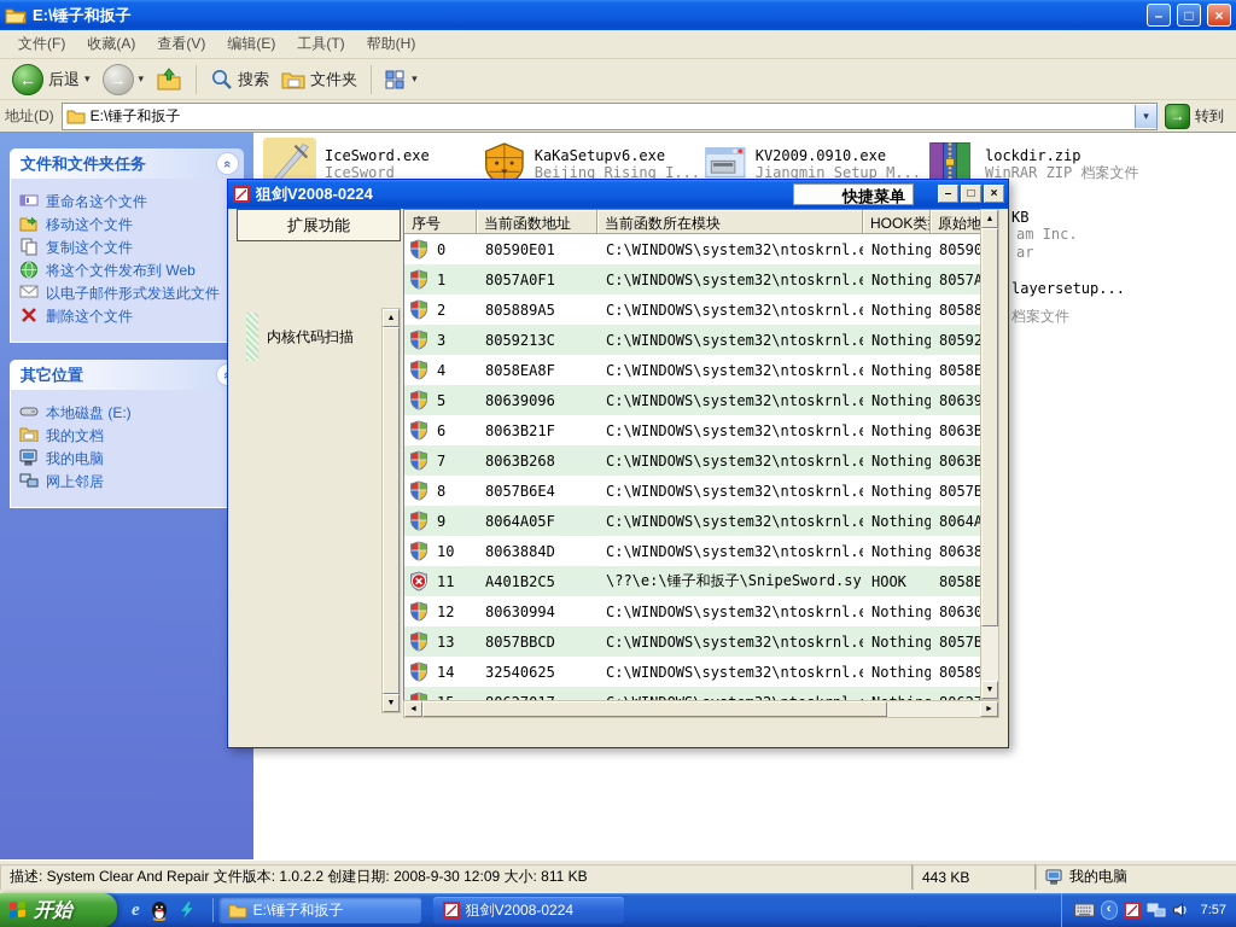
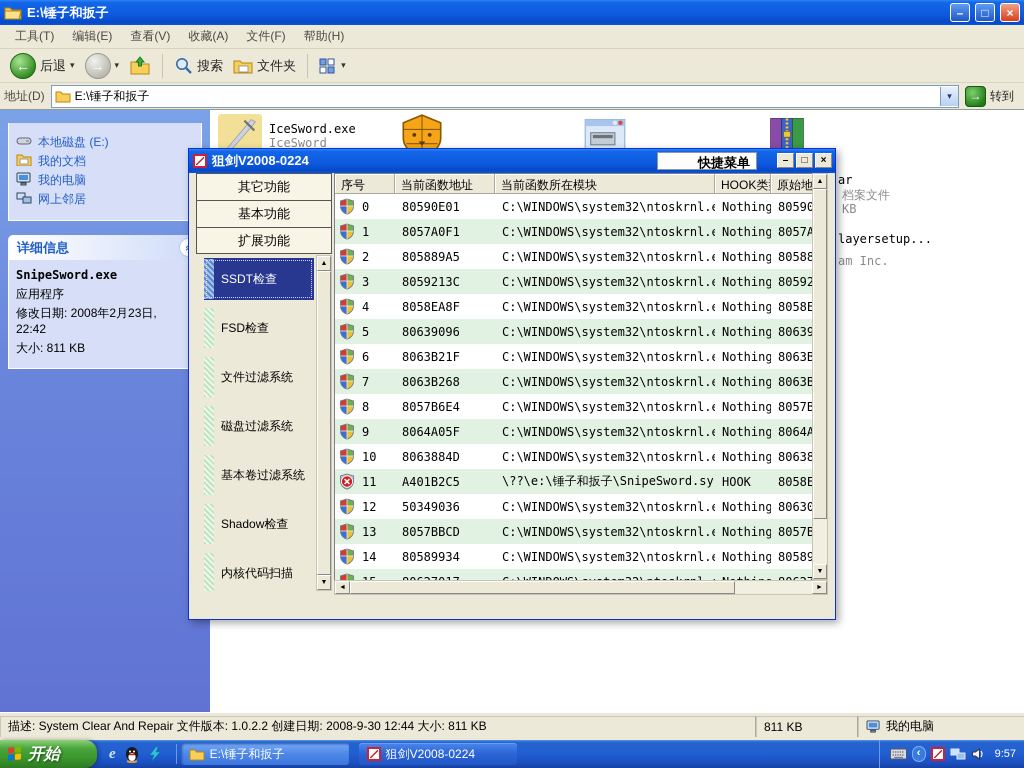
  E:\锤子和扳子
  –
  □
  ×
- 文件(F)
+ 工具(T)
- 收藏(A)
+ 编辑(E)
  查看(V)
- 编辑(E)
+ 收藏(A)
- 工具(T)
+ 文件(F)
  帮助(H)
  ←
  后退
  ▾
  →
  ▾
  搜索
  文件夹
  ▾
  地址(D)
  E:\锤子和扳子
  ▾
  →
  转到
- 文件和文件夹任务
- 重命名这个文件
- 移动这个文件
- 复制这个文件
- 将这个文件发布到 Web
- 以电子邮件形式发送此文件
- 删除这个文件
- 其它位置
  本地磁盘 (E:)
  我的文档
  我的电脑
  网上邻居
+ 详细信息
+ SnipeSword.exe
+ 应用程序
+ 修改日期: 2008年2月23日,
+ 22:42
+ 大小: 811 KB
  IceSword.exe
  IceSword
- KaKaSetupv6.exe
- Beijing Rising I...
- KV2009.0910.exe
- Jiangmin Setup M...
- lockdir.zip
- WinRAR ZIP 档案文件
- KB
+ ar
- am Inc.
+ 档案文件
- ar
+ KB
  layersetup...
- 档案文件
+ am Inc.
- 描述: System Clear And Repair 文件版本: 1.0.2.2 创建日期: 2008-9-30 12:09 大小: 811 KB
+ 描述: System Clear And Repair 文件版本: 1.0.2.2 创建日期: 2008-9-30 12:44 大小: 811 KB
- 443 KB
+ 811 KB
  我的电脑
  狙剑V2008-0224
  快捷菜单
  –
  □
  ×
+ 其它功能
+ 基本功能
  扩展功能
+ SSDT检查
+ FSD检查
+ 文件过滤系统
+ 磁盘过滤系统
+ 基本卷过滤系统
+ Shadow检查
  内核代码扫描
  序号
  当前函数地址
  当前函数所在模块
  HOOK类
  原始地
  0
  80590E01
  C:\WINDOWS\system32\ntoskrnl.
  Nothing
  80590
  1
  8057A0F1
  C:\WINDOWS\system32\ntoskrnl.
  Nothing
  8057A
  2
  805889A5
  C:\WINDOWS\system32\ntoskrnl.
  Nothing
  80588
  3
  8059213C
  C:\WINDOWS\system32\ntoskrnl.
  Nothing
  80592
  4
  8058EA8F
  C:\WINDOWS\system32\ntoskrnl.
  Nothing
  8058E
  5
  80639096
  C:\WINDOWS\system32\ntoskrnl.
  Nothing
  80639
  6
  8063B21F
  C:\WINDOWS\system32\ntoskrnl.
  Nothing
  8063B
  7
  8063B268
  C:\WINDOWS\system32\ntoskrnl.
  Nothing
  8063B
  8
  8057B6E4
  C:\WINDOWS\system32\ntoskrnl.
  Nothing
  8057B
  9
  8064A05F
  C:\WINDOWS\system32\ntoskrnl.
  Nothing
  8064A
  10
  8063884D
  C:\WINDOWS\system32\ntoskrnl.
  Nothing
  80638
  11
  A401B2C5
  \??\e:\锤子和扳子\SnipeSword.sy
  HOOK
  8058E
  12
- 80630994
+ 50349036
  C:\WINDOWS\system32\ntoskrnl.
  Nothing
  80630
  13
  8057BBCD
  C:\WINDOWS\system32\ntoskrnl.
  Nothing
  8057B
  14
- 32540625
+ 80589934
  C:\WINDOWS\system32\ntoskrnl.
  Nothing
  80589
  开始
  e
  E:\锤子和扳子
  狙剑V2008-0224
  ‹
- 7:57
+ 9:57
